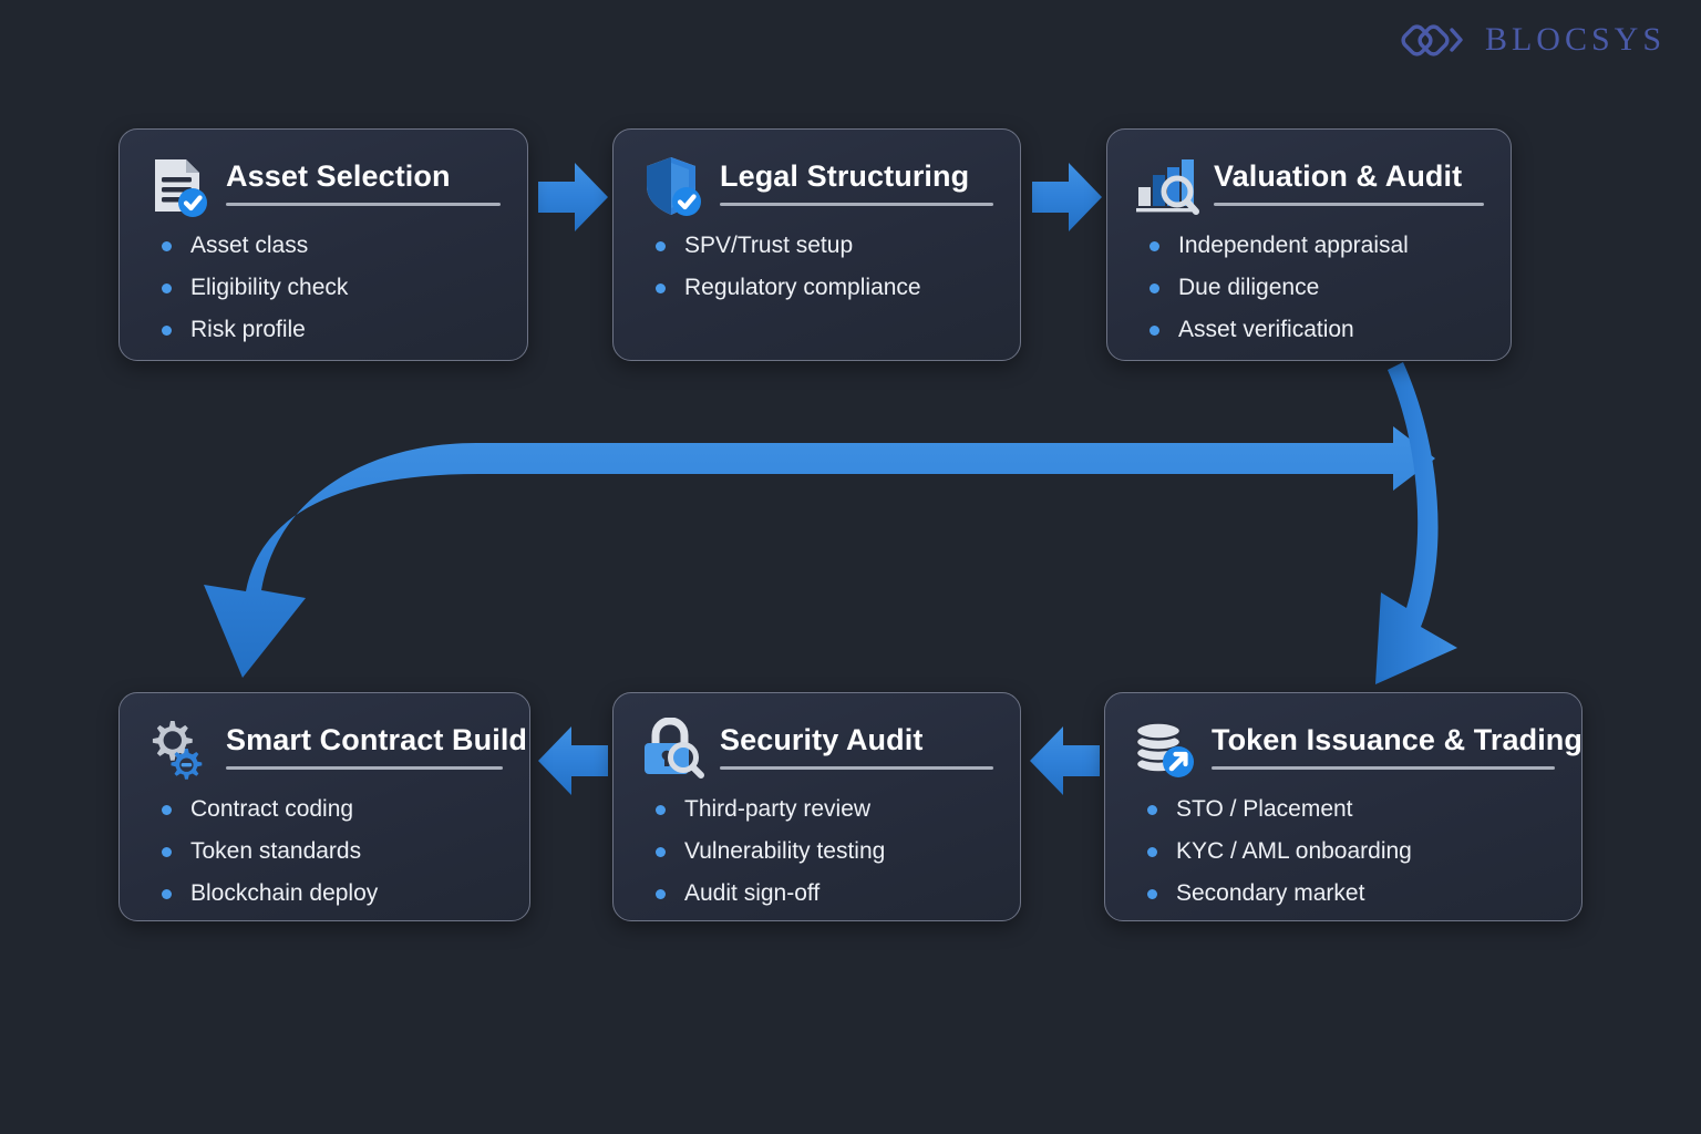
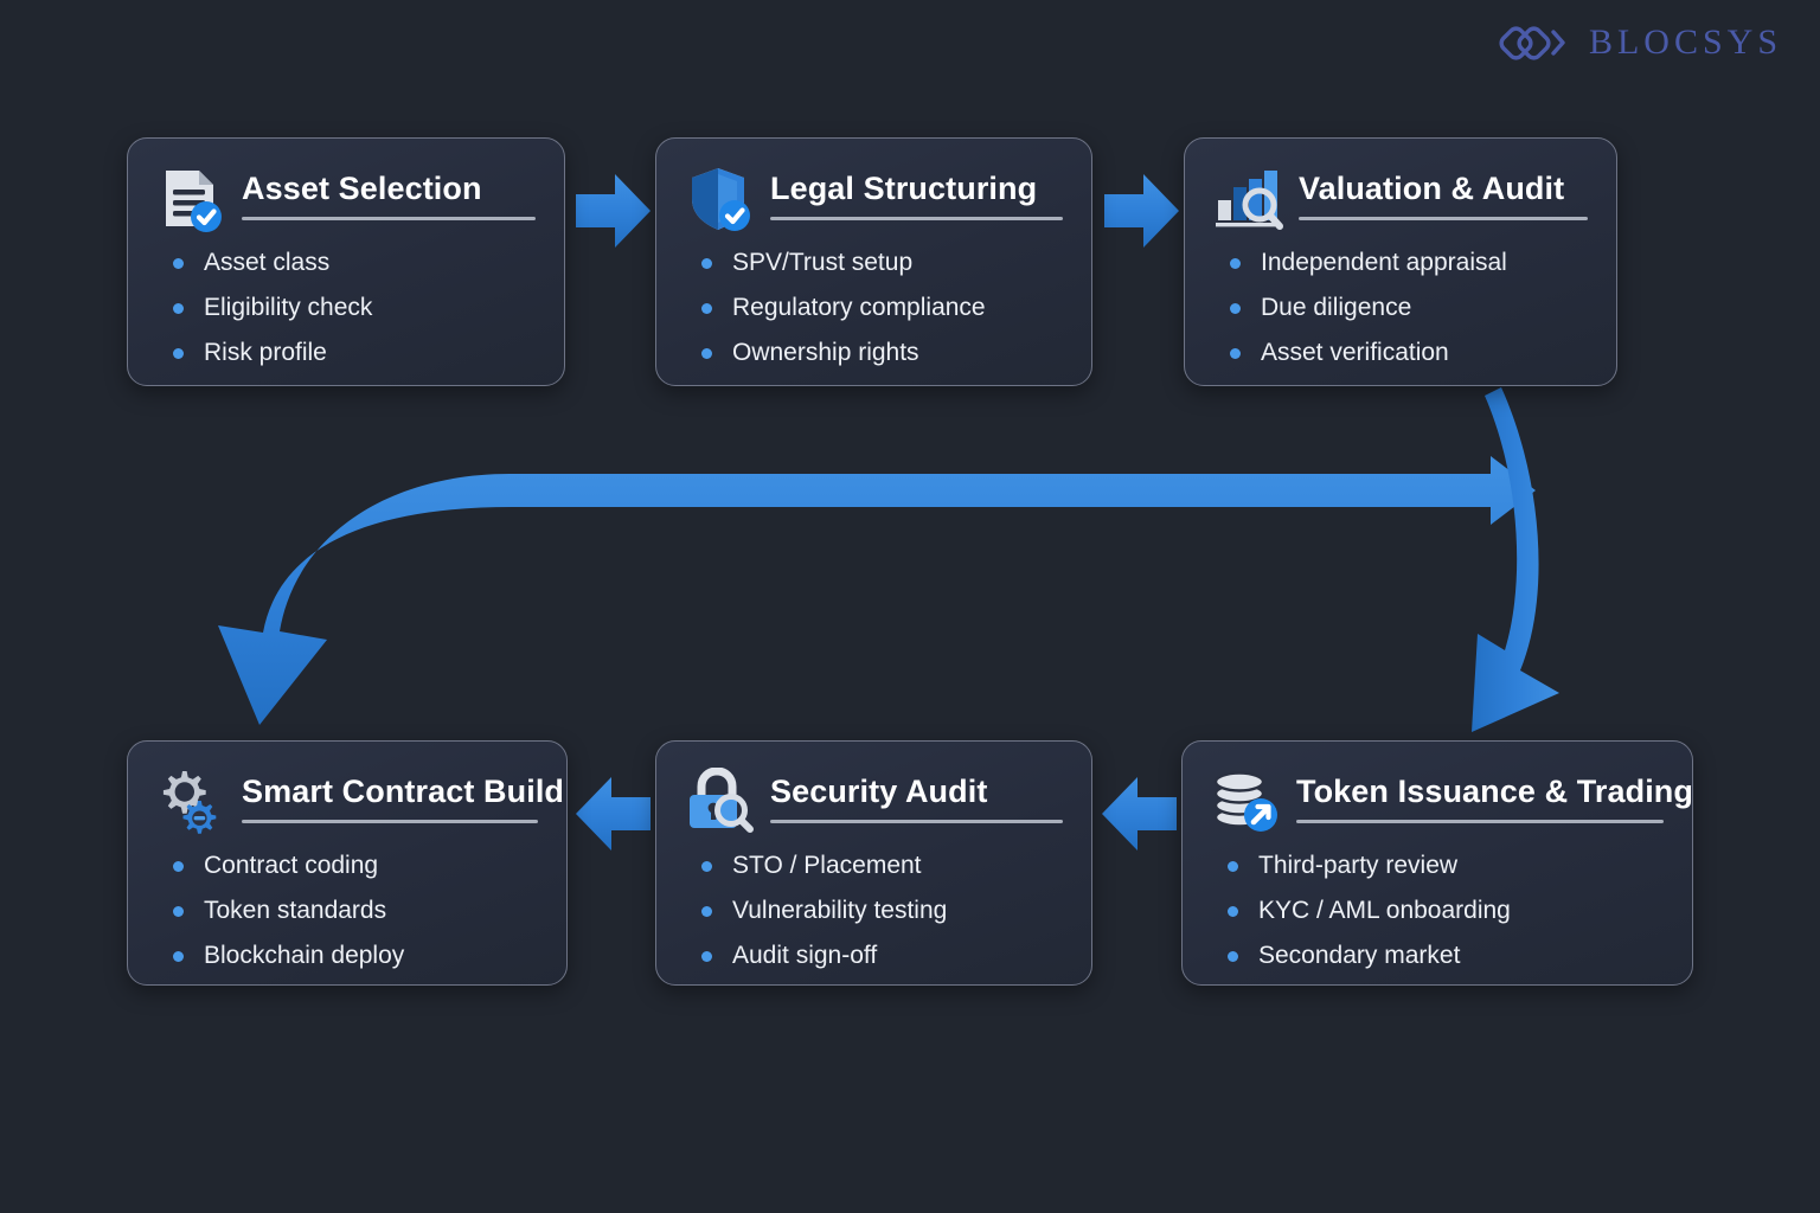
  BLOCSYS
  Asset Selection
  Asset class
  Eligibility check
  Risk profile
  Legal Structuring
  SPV/Trust setup
  Regulatory compliance
+ Ownership rights
  Valuation & Audit
  Independent appraisal
  Due diligence
  Asset verification
  Token Issuance & Trading
- STO / Placement
+ Third-party review
  KYC / AML onboarding
  Secondary market
  Security Audit
- Third-party review
+ STO / Placement
  Vulnerability testing
  Audit sign-off
  Smart Contract Build
  Contract coding
  Token standards
  Blockchain deploy
